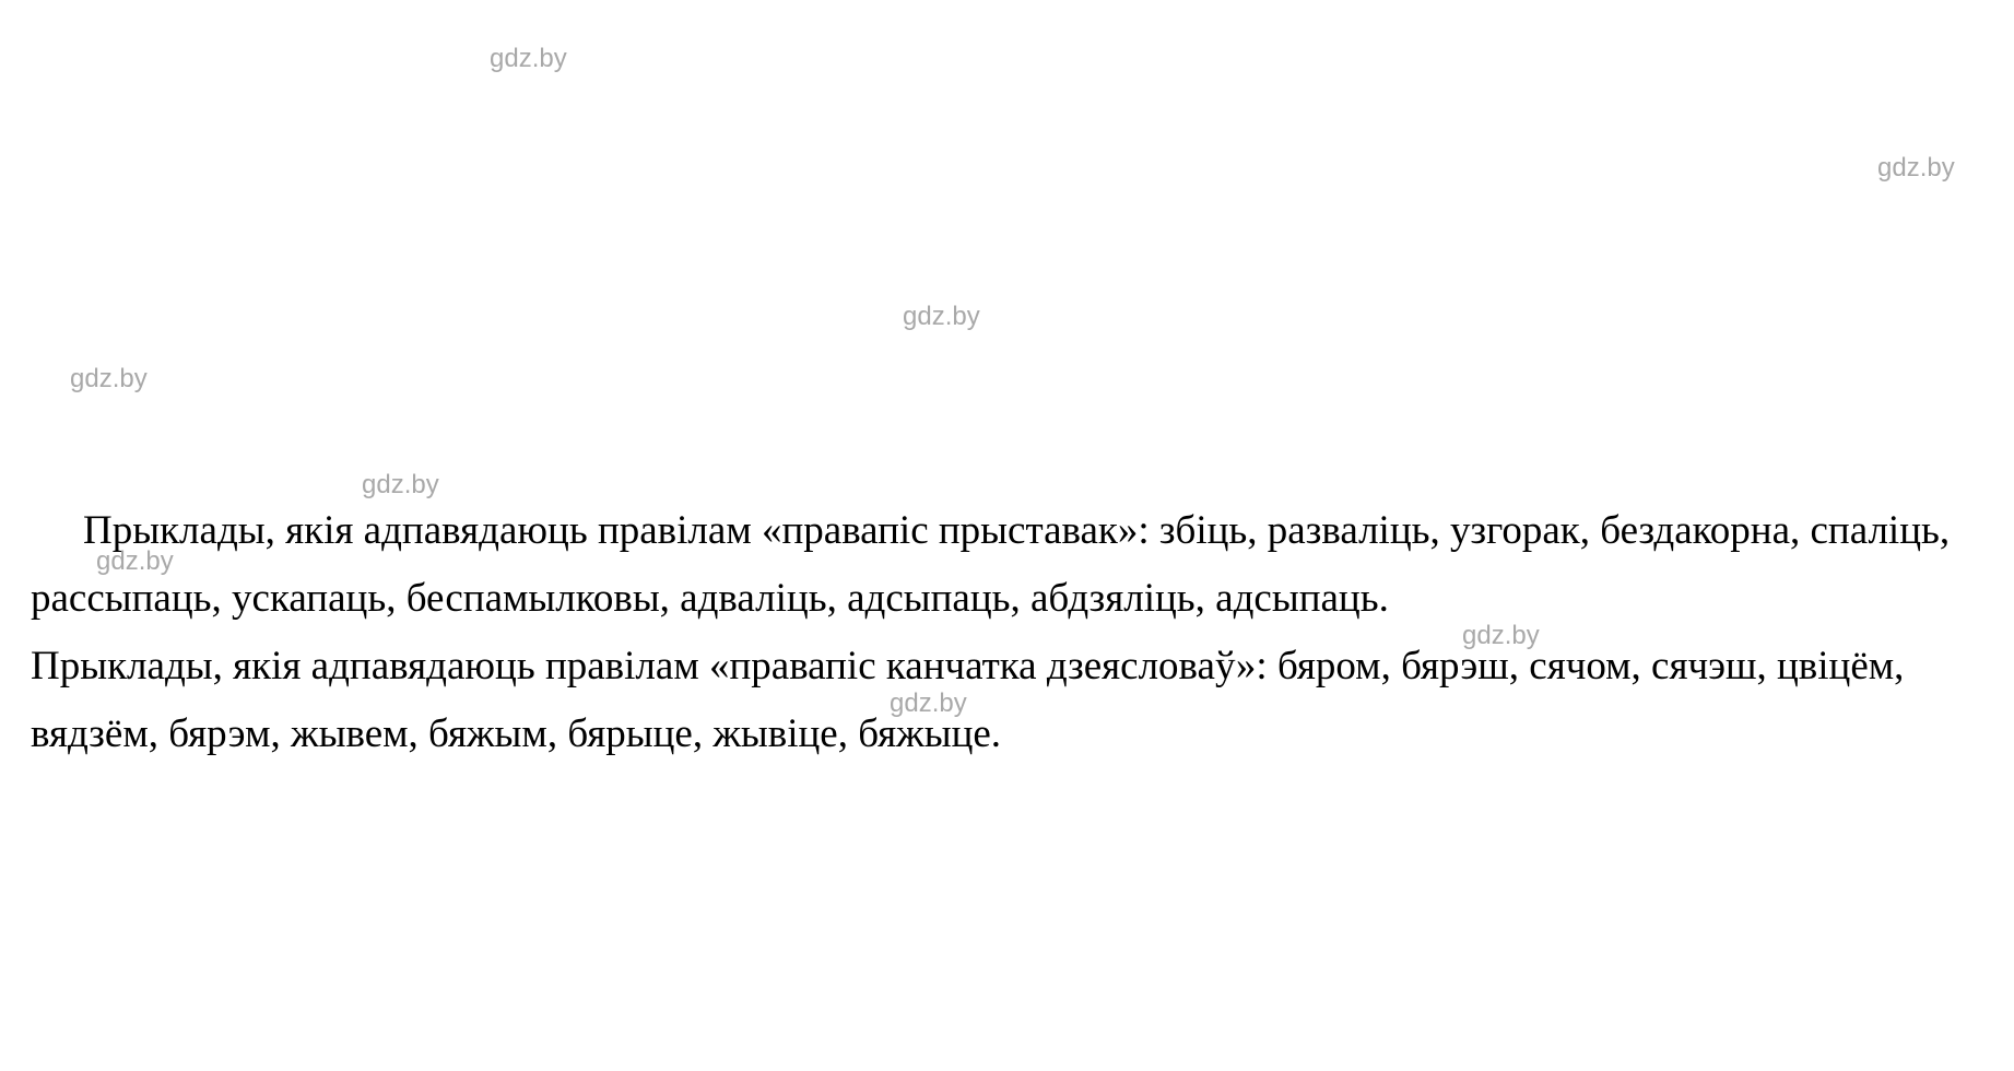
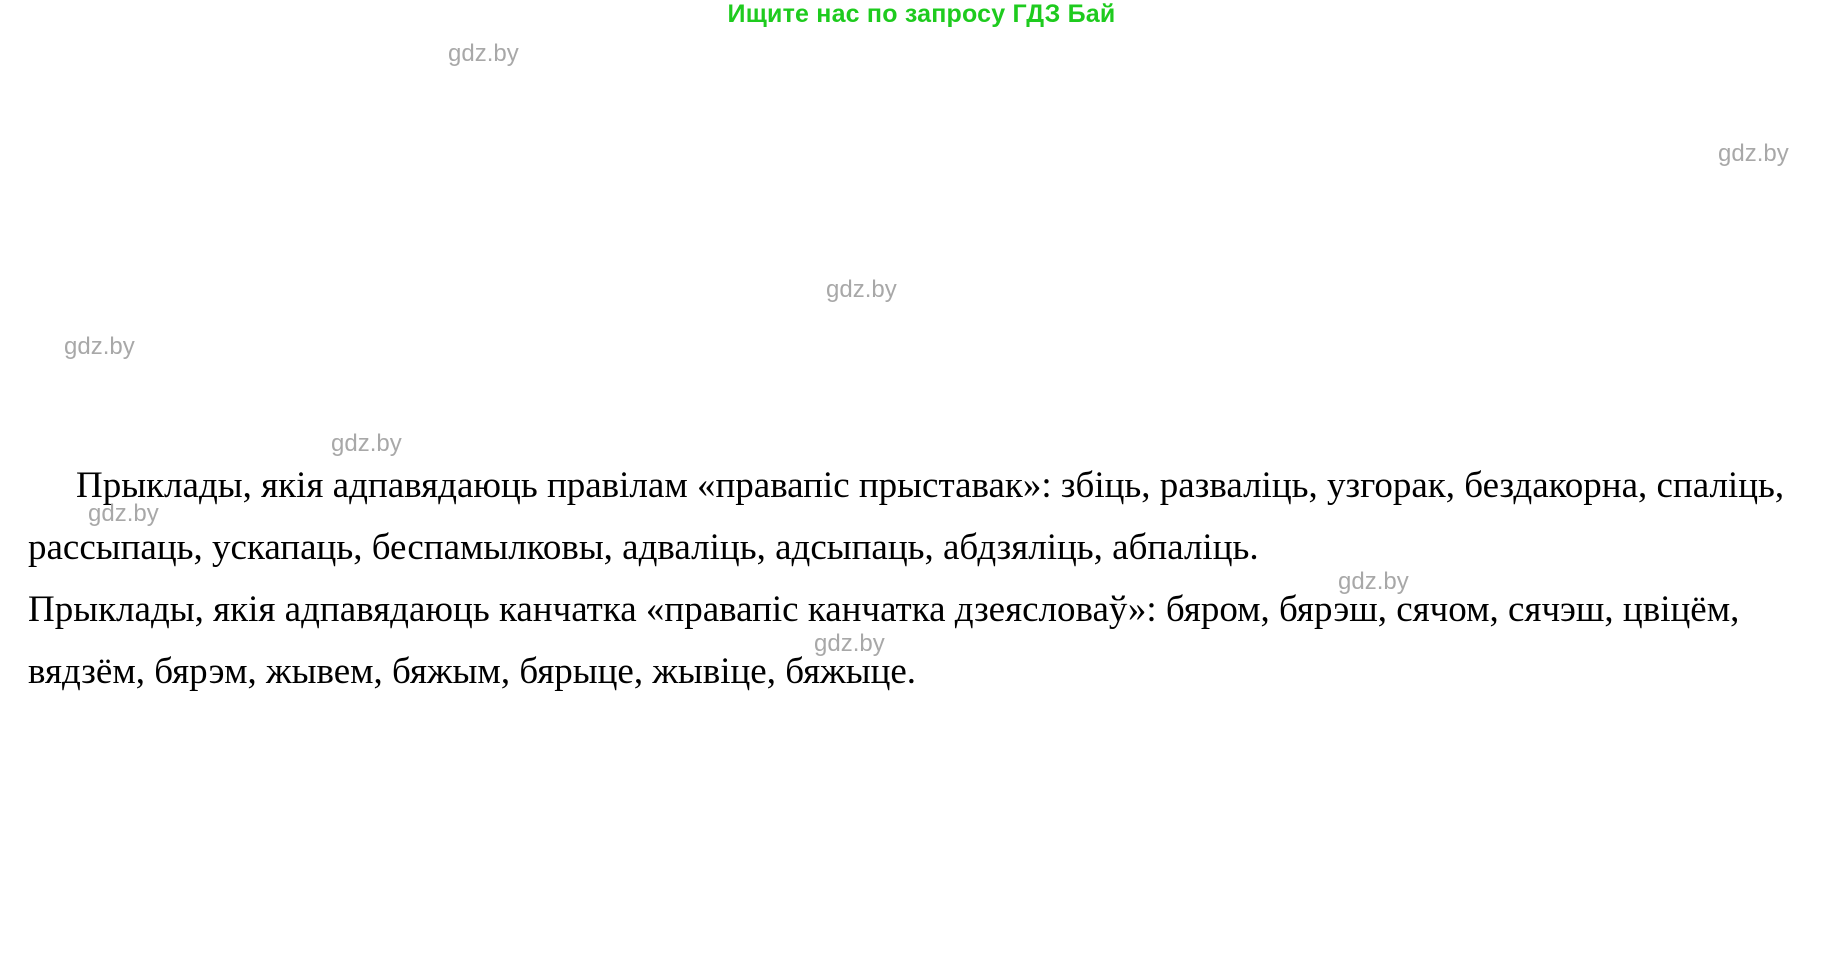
+ Ищите нас по запросу ГДЗ Бай
- Прыклады, якія адпавядаюць правілам «правапіс прыставак»: збіць, разваліць, узгорак, бездакорна, спаліць, рассыпаць, ускапаць, беспамылковы, адваліць, адсыпаць, абдзяліць, адсыпаць.
+ Прыклады, якія адпавядаюць правілам «правапіс прыставак»: збіць, разваліць, узгорак, бездакорна, спаліць, рассыпаць, ускапаць, беспамылковы, адваліць, адсыпаць, абдзяліць, абпаліць.
- Прыклады, якія адпавядаюць правілам «правапіс канчатка дзеясловаў»: бяром, бярэш, сячом, сячэш, цвіцём, вядзём, бярэм, жывем, бяжым, бярыце, жывіце, бяжыце.
+ Прыклады, якія адпавядаюць канчатка «правапіс канчатка дзеясловаў»: бяром, бярэш, сячом, сячэш, цвіцём, вядзём, бярэм, жывем, бяжым, бярыце, жывіце, бяжыце.
  gdz.by
  gdz.by
  gdz.by
  gdz.by
  gdz.by
  gdz.by
  gdz.by
  gdz.by
